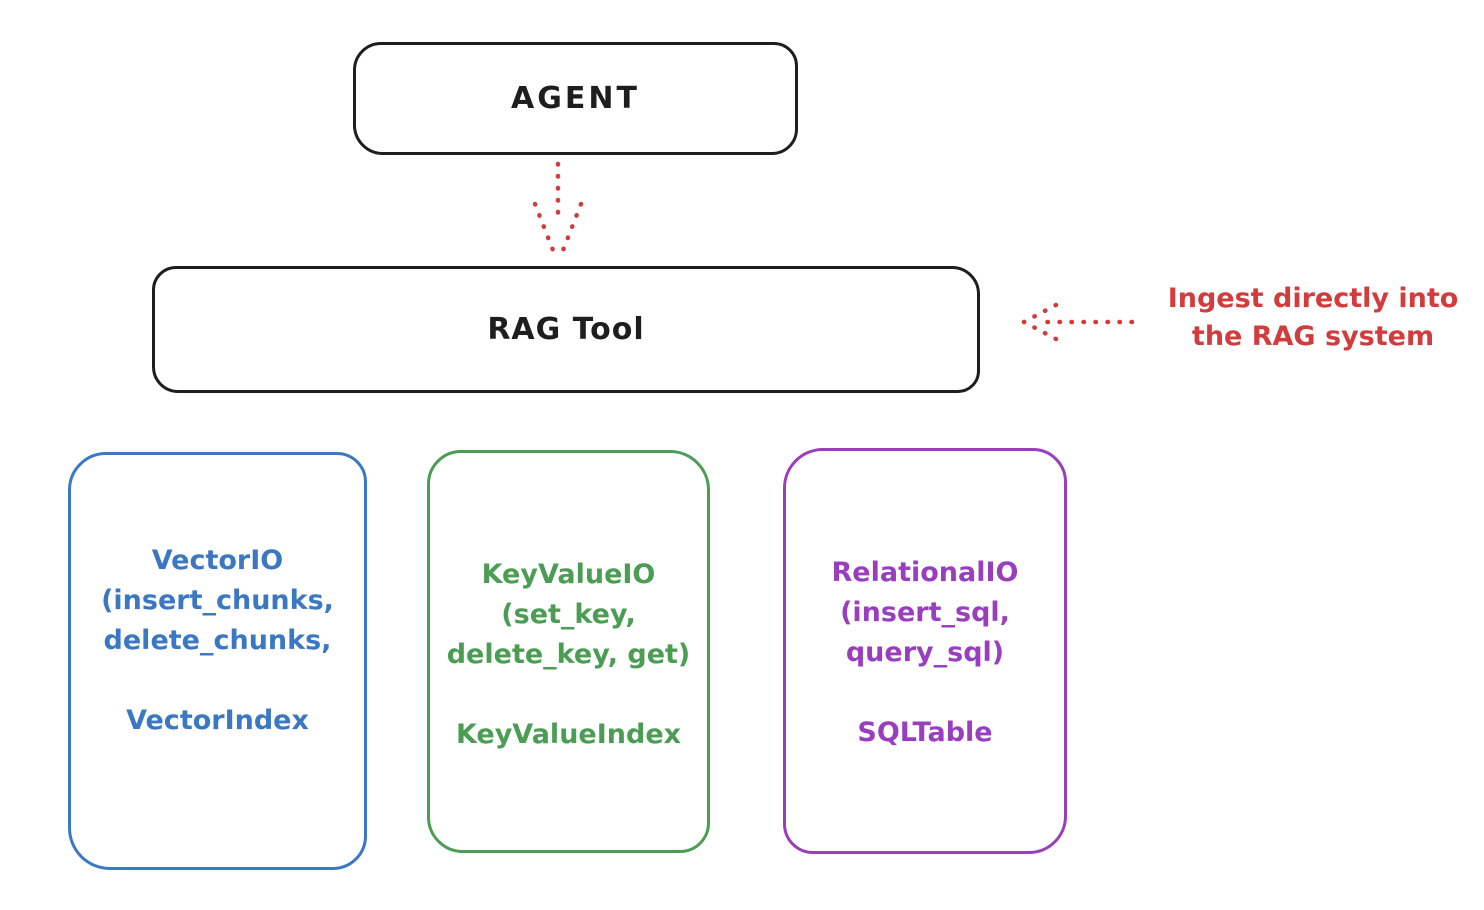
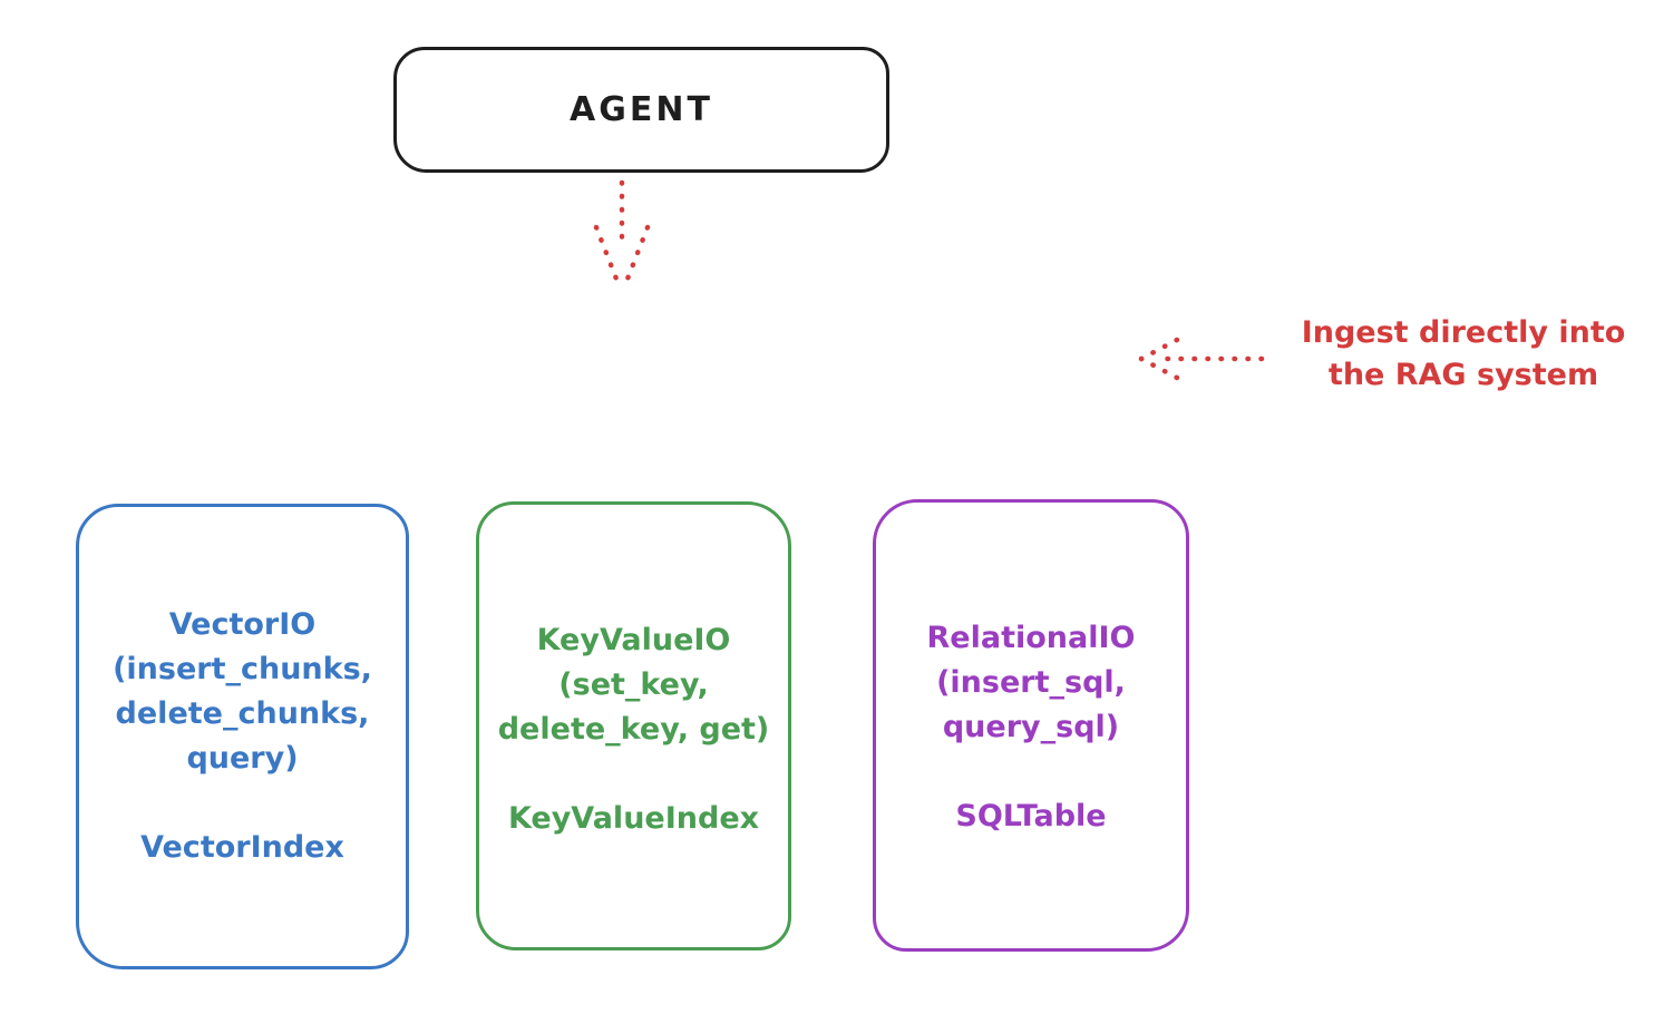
  AGENT
- RAG Tool
  Ingest directly into
  the RAG system
  VectorIO
  (insert_chunks,
  delete_chunks,
+ query)
  VectorIndex
  KeyValueIO
  (set_key,
  delete_key, get)
  KeyValueIndex
  RelationalIO
  (insert_sql,
  query_sql)
  SQLTable
